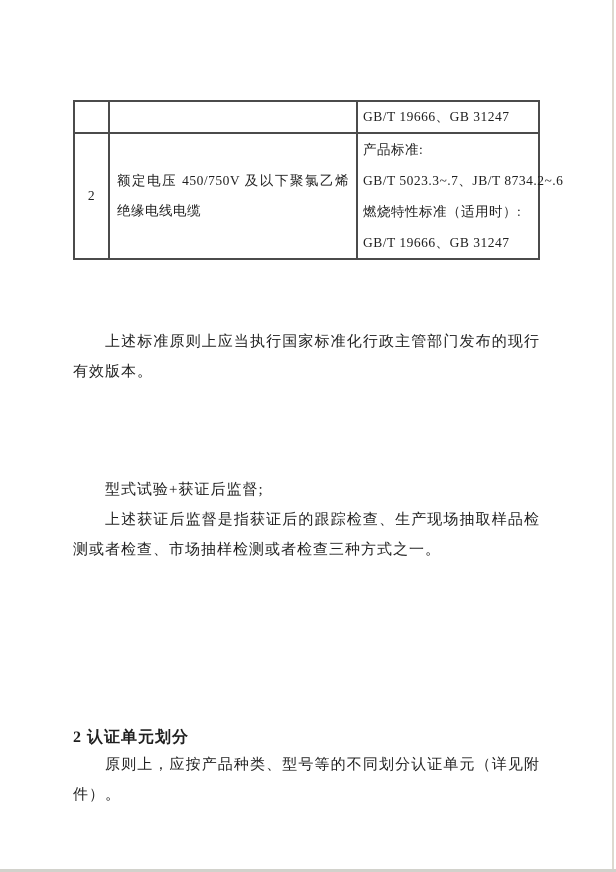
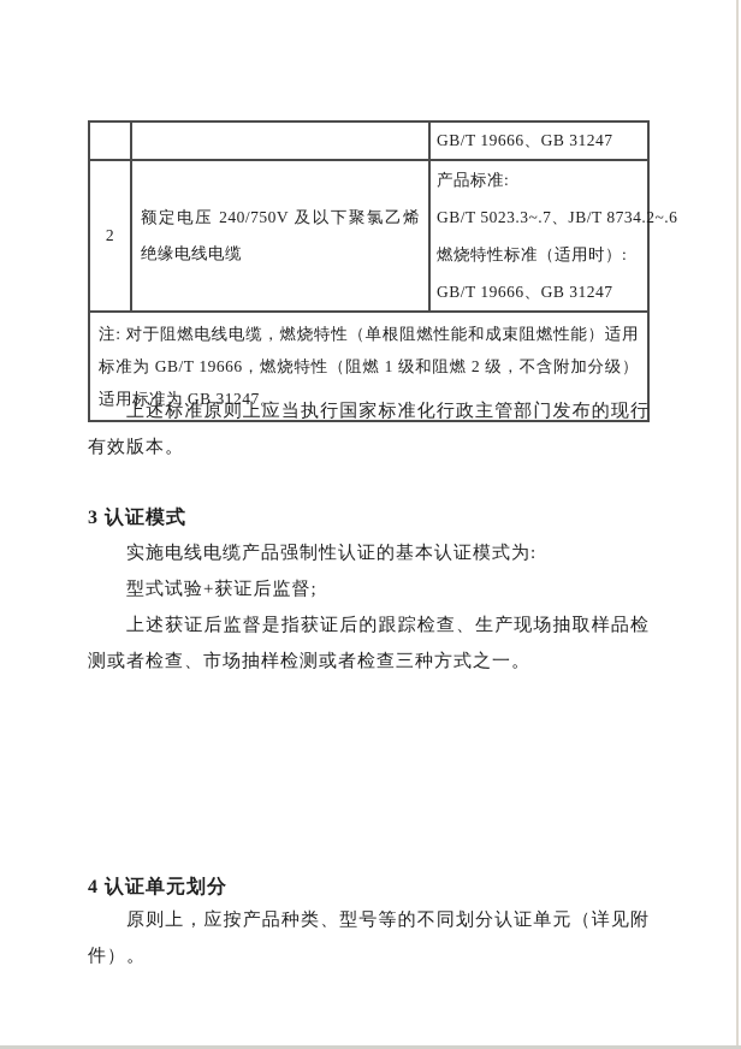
  		GB/T 19666、GB 31247
- 2	额定电压 450/750V 及以下聚氯乙烯绝缘电线电缆	产品标准: GB/T 5023.3~.7、JB/T 8734.2~.6 燃烧特性标准（适用时）: GB/T 19666、GB 31247
+ 2	额定电压 240/750V 及以下聚氯乙烯绝缘电线电缆	产品标准: GB/T 5023.3~.7、JB/T 8734.2~.6 燃烧特性标准（适用时）: GB/T 19666、GB 31247
+ 注: 对于阻燃电线电缆，燃烧特性（单根阻燃性能和成束阻燃性能）适用标准为 GB/T 19666，燃烧特性（阻燃 1 级和阻燃 2 级，不含附加分级）适用标准为 GB 31247。
  上述标准原则上应当执行国家标准化行政主管部门发布的现行有效版本。
+ 3 认证模式
+ 实施电线电缆产品强制性认证的基本认证模式为:
  型式试验+获证后监督;
  上述获证后监督是指获证后的跟踪检查、生产现场抽取样品检测或者检查、市场抽样检测或者检查三种方式之一。
- 2 认证单元划分
+ 4 认证单元划分
  原则上，应按产品种类、型号等的不同划分认证单元（详见附件）。
